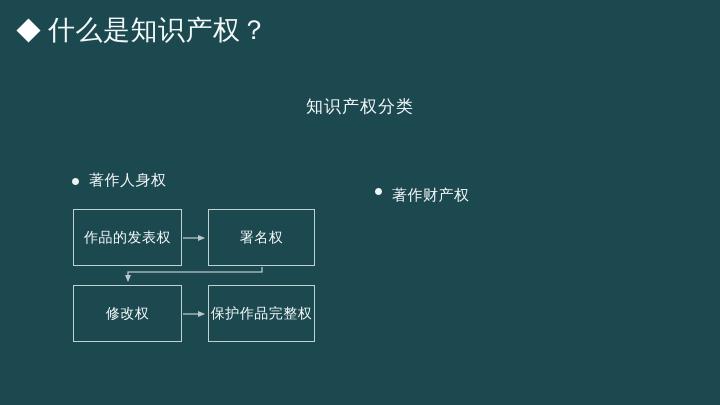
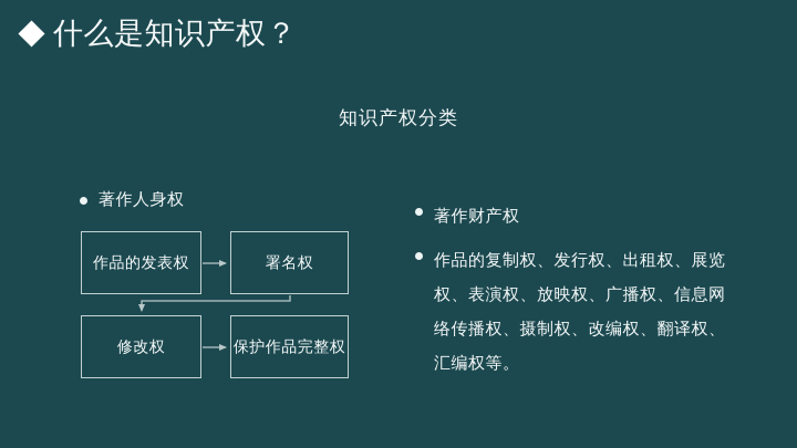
  什么是知识产权？
  知识产权分类
  著作人身权
  作品的发表权
  署名权
  修改权
  保护作品完整权
  著作财产权
+ 作品的复制权、发行权、出租权、展览权、表演权、放映权、广播权、信息网络传播权、摄制权、改编权、翻译权、汇编权等。
